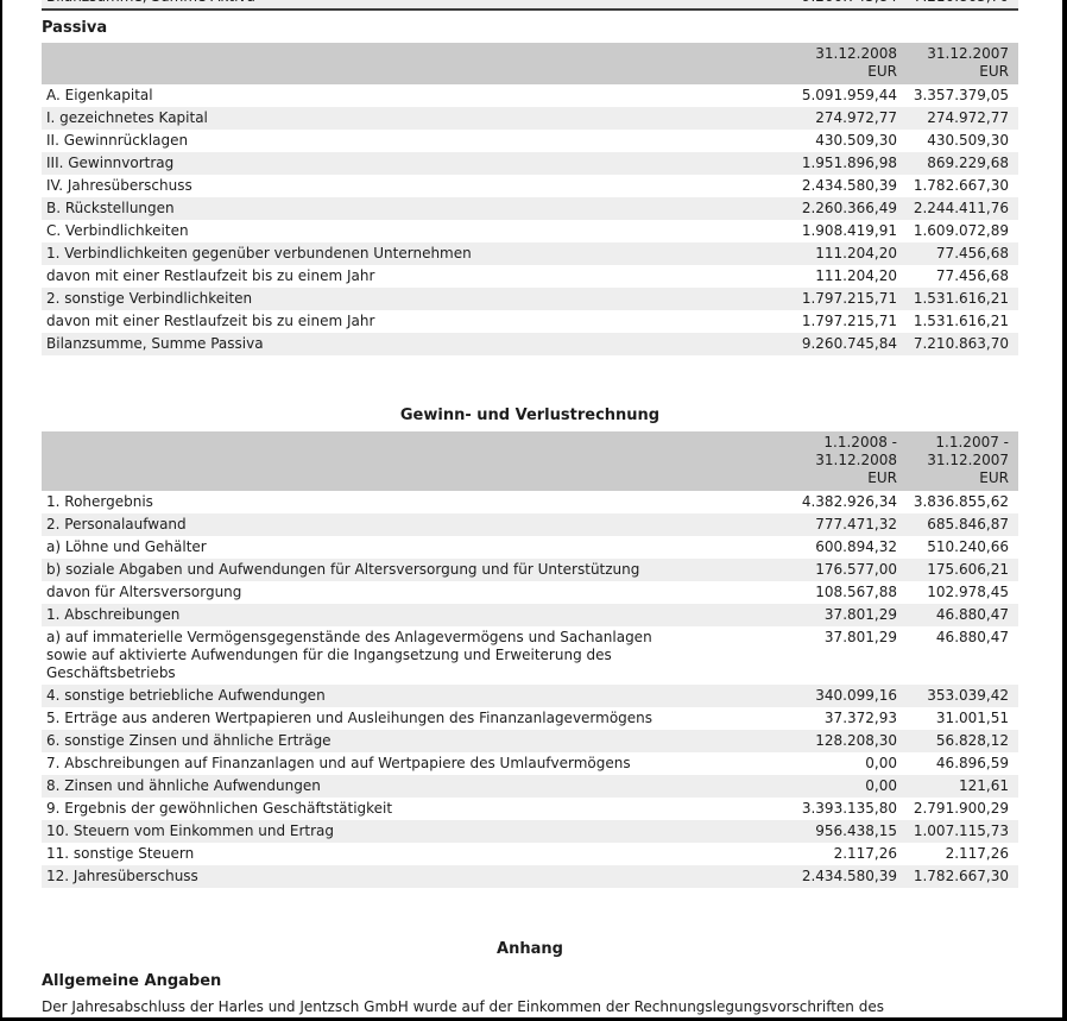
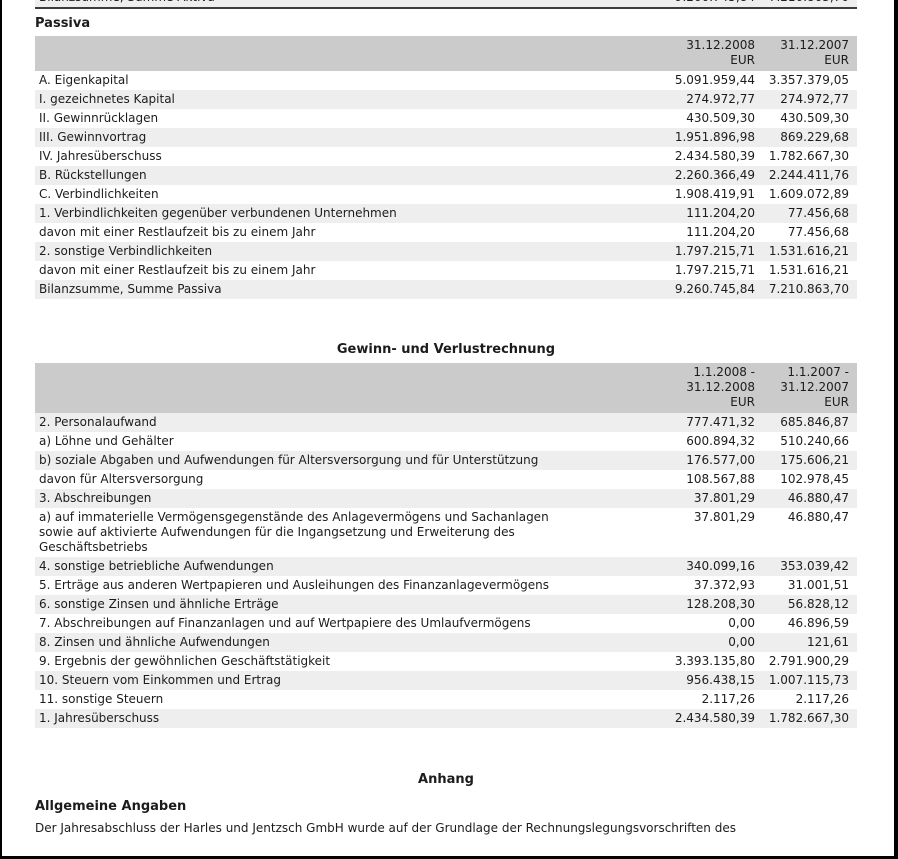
  Passiva
  	31.12.2008 EUR	31.12.2007 EUR
  A. Eigenkapital	5.091.959,44	3.357.379,05
  I. gezeichnetes Kapital	274.972,77	274.972,77
  II. Gewinnrücklagen	430.509,30	430.509,30
  III. Gewinnvortrag	1.951.896,98	869.229,68
  IV. Jahresüberschuss	2.434.580,39	1.782.667,30
  B. Rückstellungen	2.260.366,49	2.244.411,76
  C. Verbindlichkeiten	1.908.419,91	1.609.072,89
  1. Verbindlichkeiten gegenüber verbundenen Unternehmen	111.204,20	77.456,68
  davon mit einer Restlaufzeit bis zu einem Jahr	111.204,20	77.456,68
  2. sonstige Verbindlichkeiten	1.797.215,71	1.531.616,21
  davon mit einer Restlaufzeit bis zu einem Jahr	1.797.215,71	1.531.616,21
  Bilanzsumme, Summe Passiva	9.260.745,84	7.210.863,70
  Gewinn- und Verlustrechnung
  	1.1.2008 - 31.12.2008 EUR	1.1.2007 - 31.12.2007 EUR
- 1. Rohergebnis	4.382.926,34	3.836.855,62
  2. Personalaufwand	777.471,32	685.846,87
  a) Löhne und Gehälter	600.894,32	510.240,66
  b) soziale Abgaben und Aufwendungen für Altersversorgung und für Unterstützung	176.577,00	175.606,21
  davon für Altersversorgung	108.567,88	102.978,45
- 1. Abschreibungen	37.801,29	46.880,47
+ 3. Abschreibungen	37.801,29	46.880,47
  a) auf immaterielle Vermögensgegenstände des Anlagevermögens und Sachanlagen sowie auf aktivierte Aufwendungen für die Ingangsetzung und Erweiterung des Geschäftsbetriebs	37.801,29	46.880,47
  4. sonstige betriebliche Aufwendungen	340.099,16	353.039,42
  5. Erträge aus anderen Wertpapieren und Ausleihungen des Finanzanlagevermögens	37.372,93	31.001,51
  6. sonstige Zinsen und ähnliche Erträge	128.208,30	56.828,12
  7. Abschreibungen auf Finanzanlagen und auf Wertpapiere des Umlaufvermögens	0,00	46.896,59
  8. Zinsen und ähnliche Aufwendungen	0,00	121,61
  9. Ergebnis der gewöhnlichen Geschäftstätigkeit	3.393.135,80	2.791.900,29
  10. Steuern vom Einkommen und Ertrag	956.438,15	1.007.115,73
  11. sonstige Steuern	2.117,26	2.117,26
- 12. Jahresüberschuss	2.434.580,39	1.782.667,30
+ 1. Jahresüberschuss	2.434.580,39	1.782.667,30
  Anhang
  Allgemeine Angaben
- Der Jahresabschluss der Harles und Jentzsch GmbH wurde auf der Einkommen der Rechnungslegungsvorschriften des
+ Der Jahresabschluss der Harles und Jentzsch GmbH wurde auf der Grundlage der Rechnungslegungsvorschriften des
